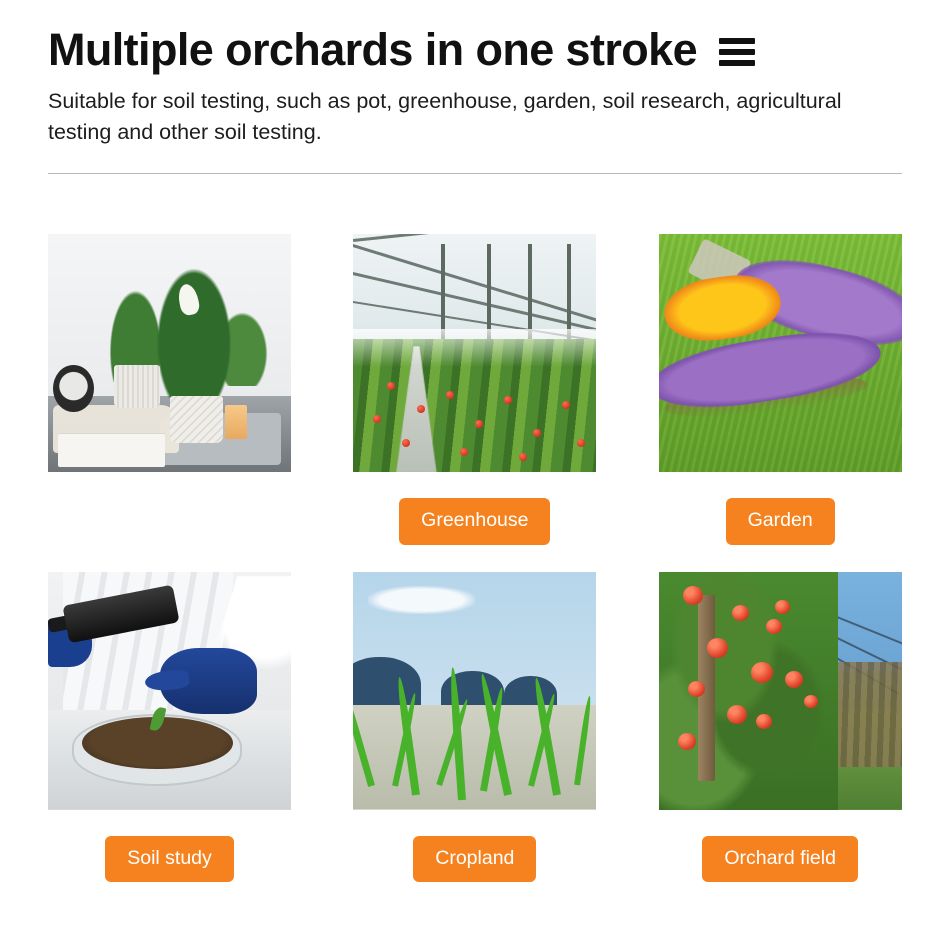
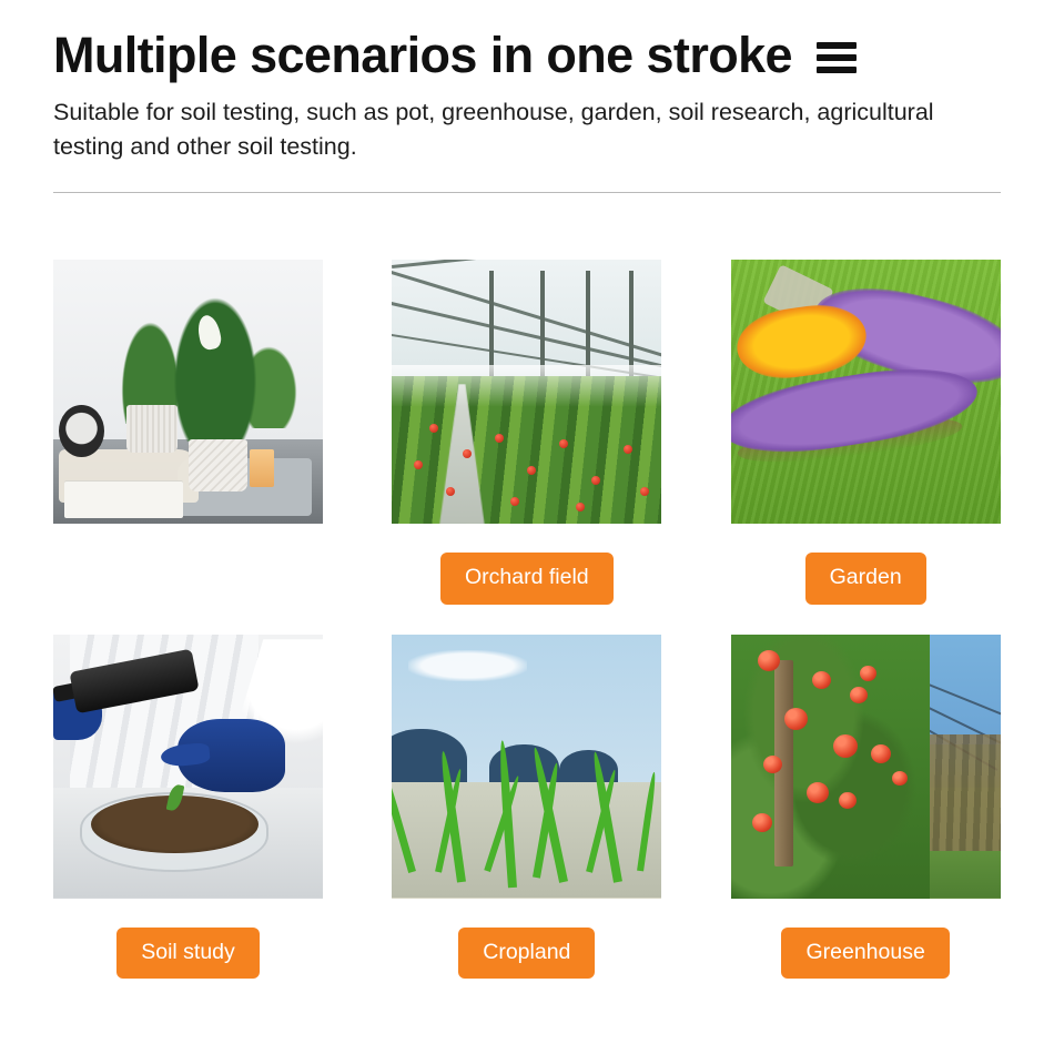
- Multiple orchards in one stroke
+ Multiple scenarios in one stroke
  Suitable for soil testing, such as pot, greenhouse, garden, soil research, agricultural testing and other soil testing.
- Greenhouse
+ Orchard field
  Garden
  Soil study
  Cropland
- Orchard field
+ Greenhouse
